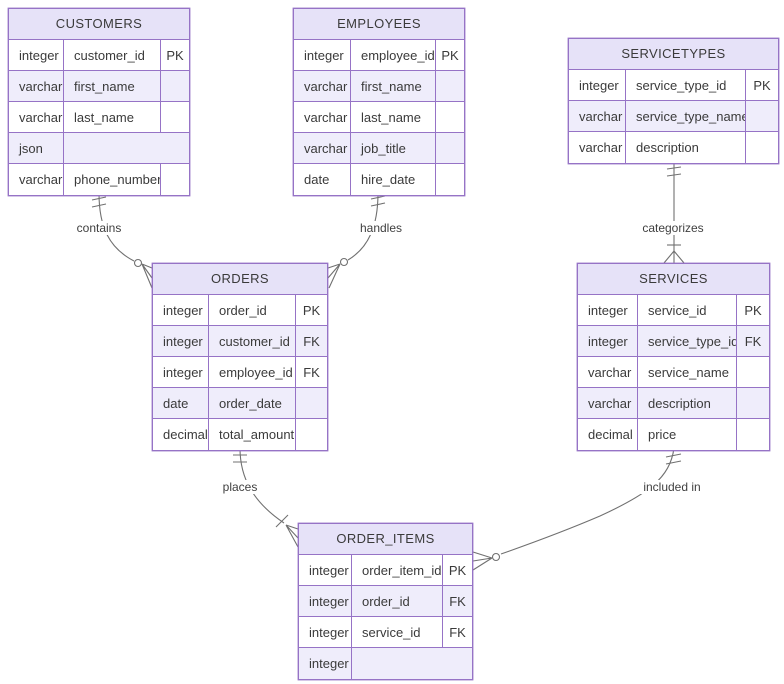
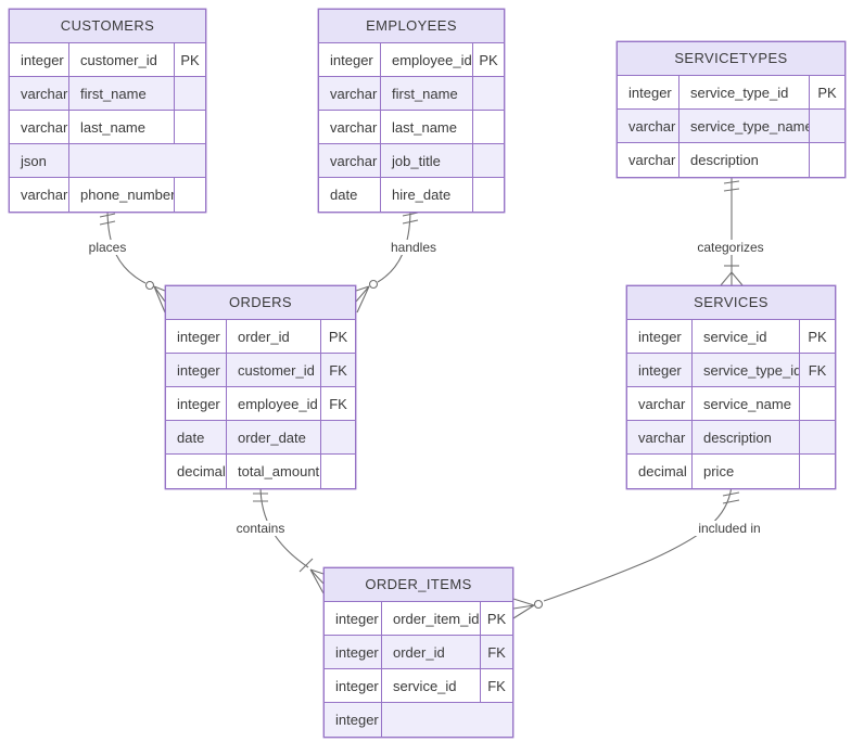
  CUSTOMERS
  integer
  customer_id
  PK
  varchar
  first_name
  varchar
  last_name
  json
  varchar
  phone_number
  EMPLOYEES
  integer
  employee_id
  PK
  varchar
  first_name
  varchar
  last_name
  varchar
  job_title
  date
  hire_date
  SERVICETYPES
  integer
  service_type_id
  PK
  varchar
  service_type_name
  varchar
  description
  ORDERS
  integer
  order_id
  PK
  integer
  customer_id
  FK
  integer
  employee_id
  FK
  date
  order_date
  decimal
  total_amount
  SERVICES
  integer
  service_id
  PK
  integer
  service_type_id
  FK
  varchar
  service_name
  varchar
  description
  decimal
  price
  ORDER_ITEMS
  integer
  order_item_id
  PK
  integer
  order_id
  FK
  integer
  service_id
  FK
  integer
- contains
+ places
  handles
  categorizes
- places
+ contains
  included in
